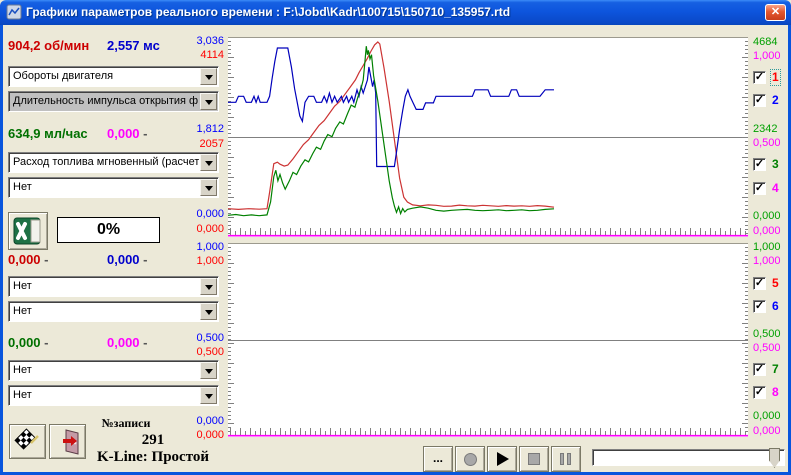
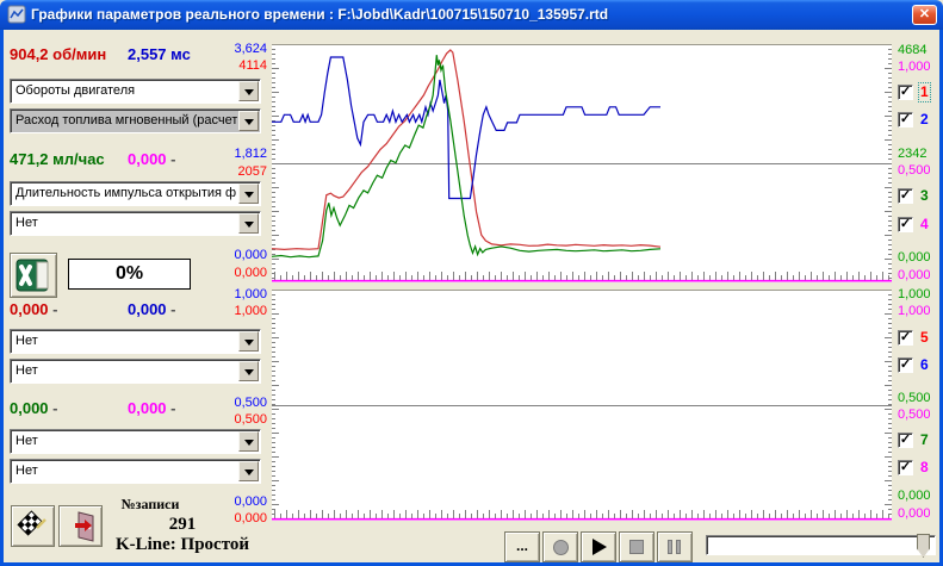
  Графики параметров реального времени : F:\Jobd\Kadr\100715\150710_135957.rtd
  ✕
  904,2 об/мин
  2,557 мс
  Обороты двигателя
- Длительность импульса открытия ф
+ Расход топлива мгновенный (расчет
- 634,9 мл/час
+ 471,2 мл/час
  0,000 -
- Расход топлива мгновенный (расчет
+ Длительность импульса открытия ф
  Нет
  0%
  0,000 -
  0,000 -
  Нет
  Нет
  0,000 -
  0,000 -
  Нет
  Нет
  №записи
  291
  K-Line: Простой
- 3,036
+ 3,624
  4114
  1,812
  2057
  0,000
  0,000
  1,000
  1,000
  0,500
  0,500
  0,000
  0,000
  4684
  1,000
  2342
  0,500
  0,000
  0,000
  1,000
  1,000
  0,500
  0,500
  0,000
  0,000
  ✓
  1
  ✓
  2
  ✓
  3
  ✓
  4
  ✓
  5
  ✓
  6
  ✓
  7
  ✓
  8
  ...
